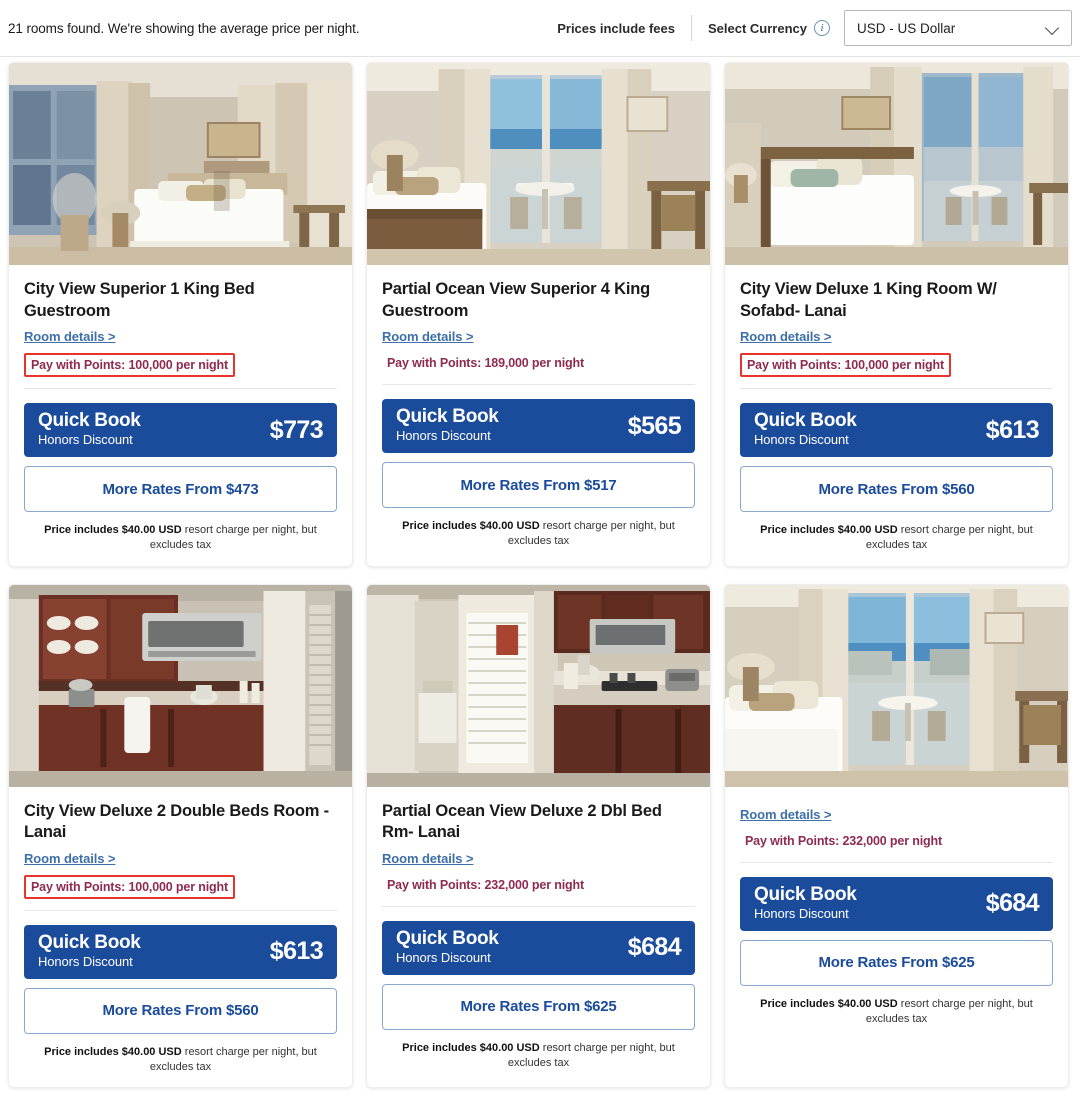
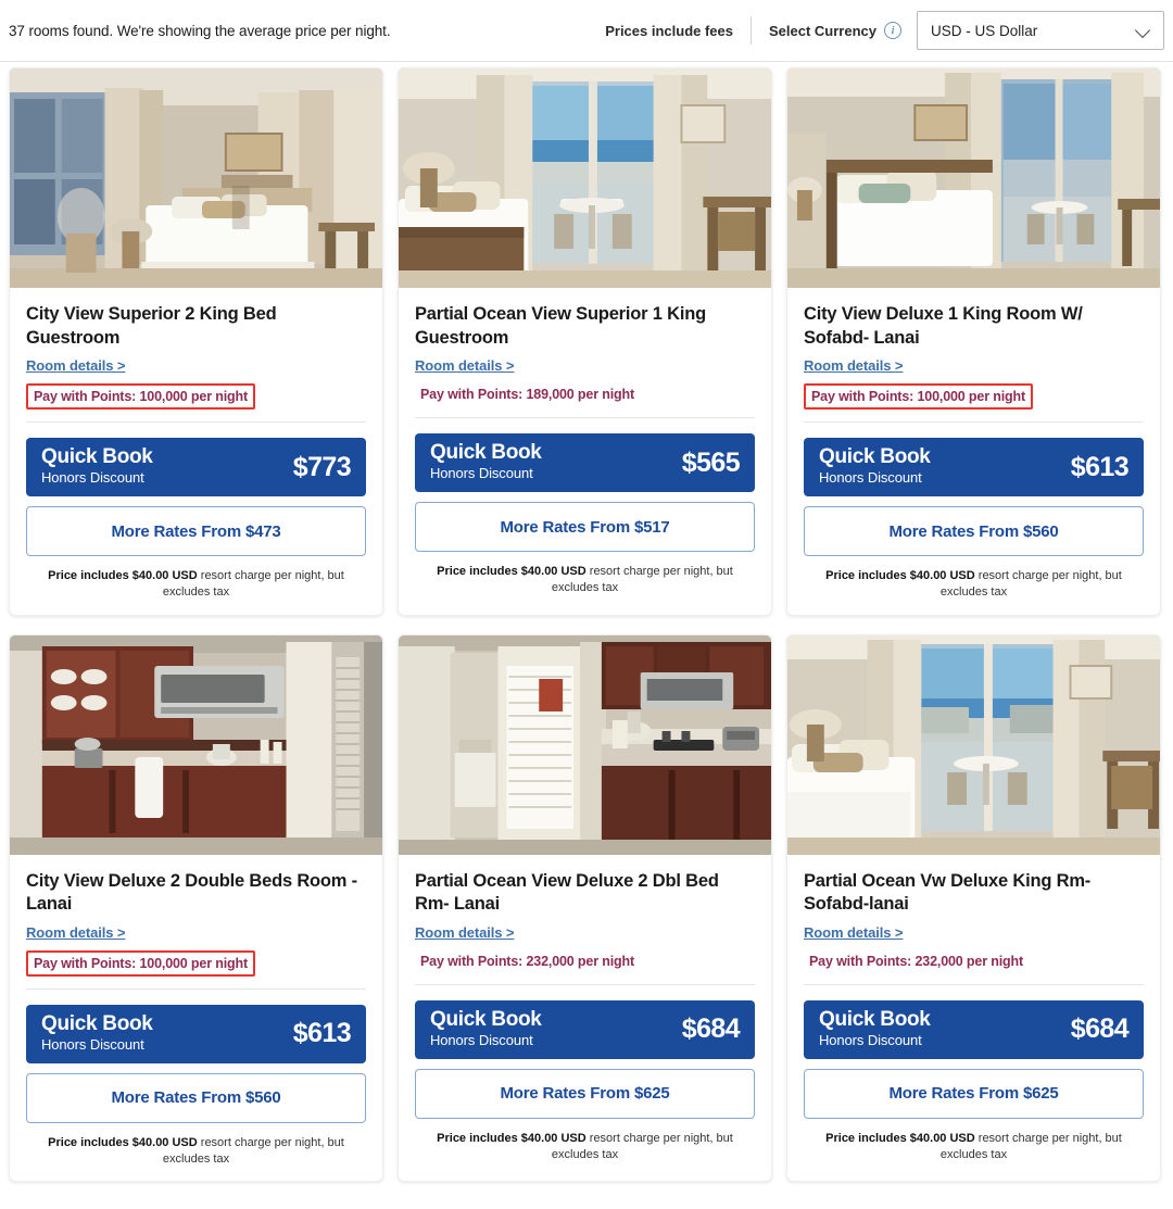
- 21 rooms found. We're showing the average price per night.
+ 37 rooms found. We're showing the average price per night.
  Prices include fees
  Select Currency
  i
  USD - US Dollar
- City View Superior 1 King Bed Guestroom
+ City View Superior 2 King Bed Guestroom
  Room details >
  Pay with Points: 100,000 per night
  Quick Book
  Honors Discount
  $773
  More Rates From $473
  Price includes $40.00 USD resort charge per night, but excludes tax
- Partial Ocean View Superior 4 King Guestroom
+ Partial Ocean View Superior 1 King Guestroom
  Room details >
  Pay with Points: 189,000 per night
  Quick Book
  Honors Discount
  $565
  More Rates From $517
  Price includes $40.00 USD resort charge per night, but excludes tax
  City View Deluxe 1 King Room W/ Sofabd- Lanai
  Room details >
  Pay with Points: 100,000 per night
  Quick Book
  Honors Discount
  $613
  More Rates From $560
  Price includes $40.00 USD resort charge per night, but excludes tax
  City View Deluxe 2 Double Beds Room - Lanai
  Room details >
  Pay with Points: 100,000 per night
  Quick Book
  Honors Discount
  $613
  More Rates From $560
  Price includes $40.00 USD resort charge per night, but excludes tax
  Partial Ocean View Deluxe 2 Dbl Bed Rm- Lanai
  Room details >
  Pay with Points: 232,000 per night
  Quick Book
  Honors Discount
  $684
  More Rates From $625
  Price includes $40.00 USD resort charge per night, but excludes tax
+ Partial Ocean Vw Deluxe King Rm- Sofabd-lanai
  Room details >
  Pay with Points: 232,000 per night
  Quick Book
  Honors Discount
  $684
  More Rates From $625
  Price includes $40.00 USD resort charge per night, but excludes tax
